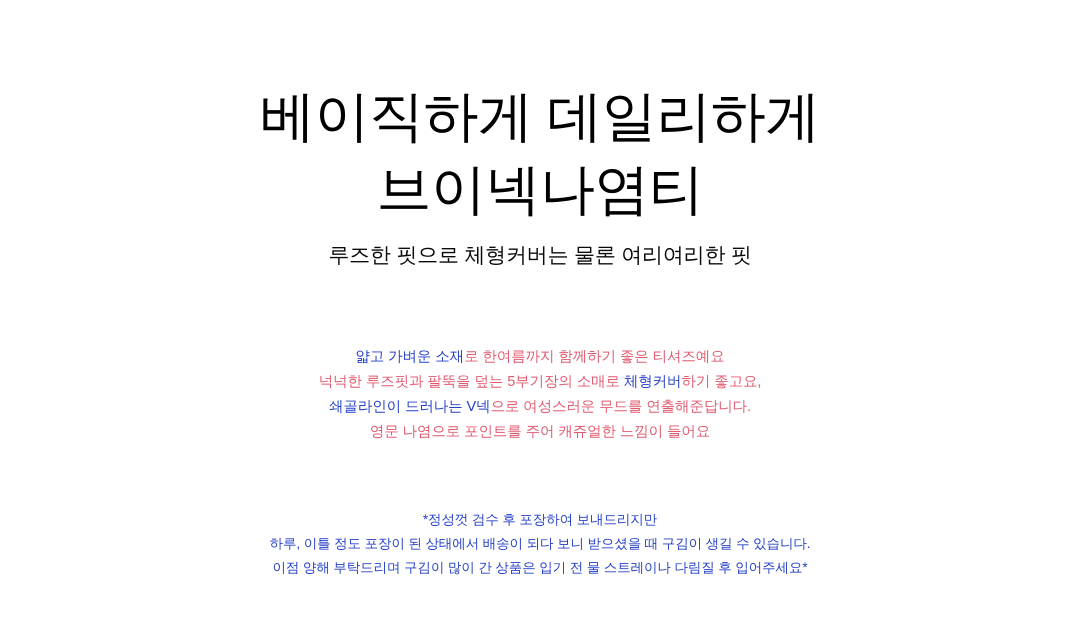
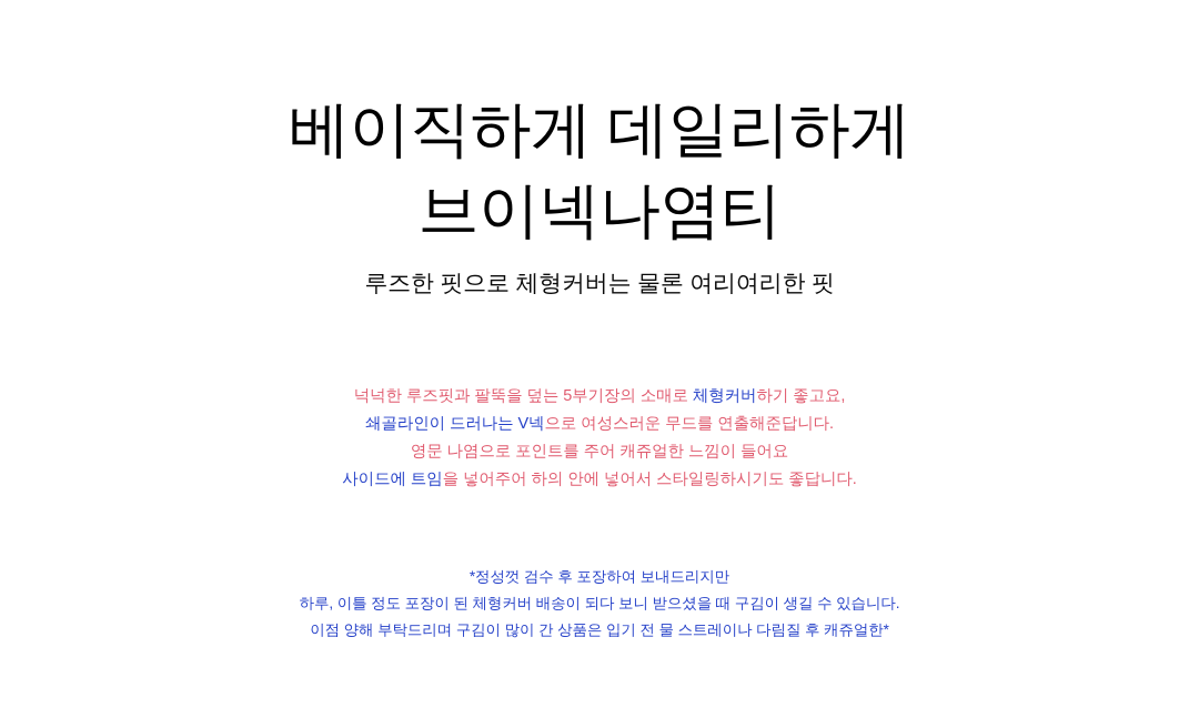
  베이직하게 데일리하게
  브이넥나염티
  루즈한 핏으로 체형커버는 물론 여리여리한 핏
- 얇고 가벼운 소재로 한여름까지 함께하기 좋은 티셔즈예요
  넉넉한 루즈핏과 팔뚝을 덮는 5부기장의 소매로 체형커버하기 좋고요,
  쇄골라인이 드러나는 V넥으로 여성스러운 무드를 연출해준답니다.
  영문 나염으로 포인트를 주어 캐쥬얼한 느낌이 들어요
+ 사이드에 트임을 넣어주어 하의 안에 넣어서 스타일링하시기도 좋답니다.
  *정성껏 검수 후 포장하여 보내드리지만
- 하루, 이틀 정도 포장이 된 상태에서 배송이 되다 보니 받으셨을 때 구김이 생길 수 있습니다.
+ 하루, 이틀 정도 포장이 된 체형커버 배송이 되다 보니 받으셨을 때 구김이 생길 수 있습니다.
- 이점 양해 부탁드리며 구김이 많이 간 상품은 입기 전 물 스트레이나 다림질 후 입어주세요*
+ 이점 양해 부탁드리며 구김이 많이 간 상품은 입기 전 물 스트레이나 다림질 후 캐쥬얼한*
